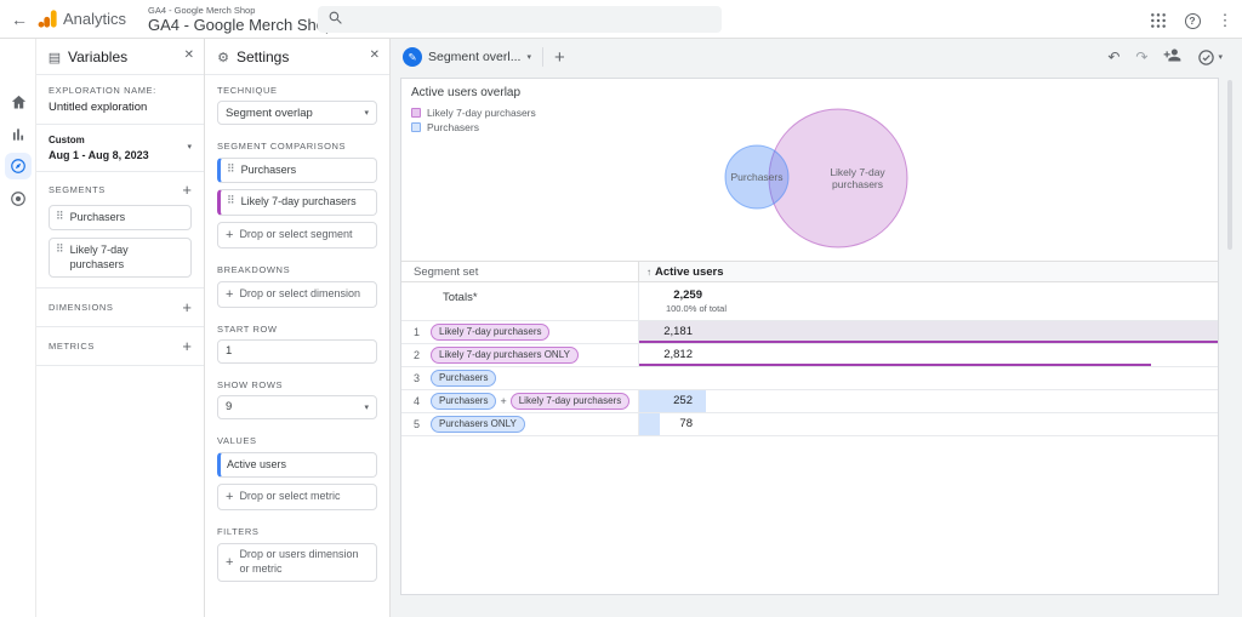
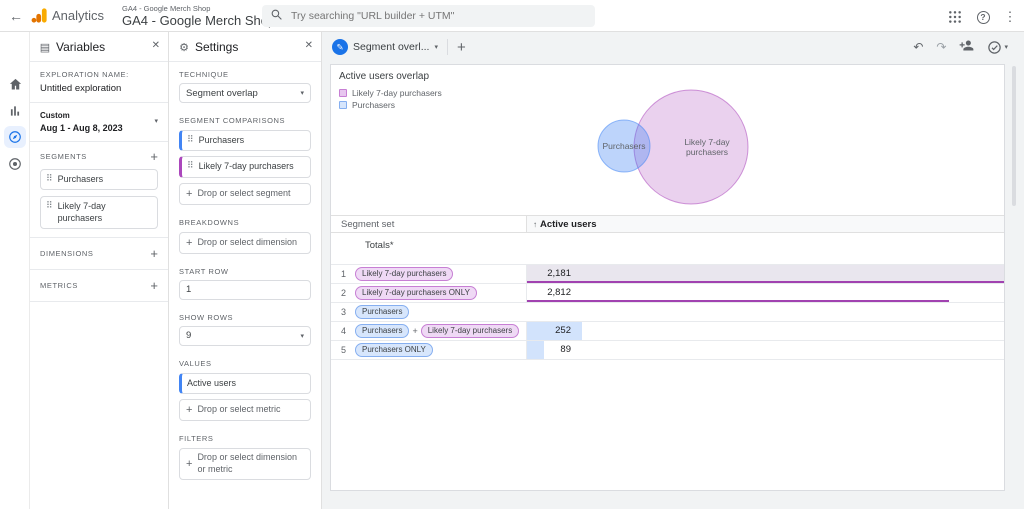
  ←
  Analytics
  GA4 - Google Merch Shop
  GA4 - Google Merch Sh
+ Try searching "URL builder + UTM"
  ?
  ⋮
  ▤
  Variables
  ✕
  EXPLORATION NAME:
  Untitled exploration
  Custom
  Aug 1 - Aug 8, 2023
  SEGMENTS
  +
  ⠿
  Purchasers
  ⠿
  Likely 7-day purchasers
  DIMENSIONS
  +
  METRICS
  +
  ⚙
  Settings
  ✕
  TECHNIQUE
  Segment overlap
  SEGMENT COMPARISONS
  ⠿
  Purchasers
  ⠿
  Likely 7-day purchasers
  +
  Drop or select segment
  BREAKDOWNS
  +
  Drop or select dimension
  START ROW
  1
  SHOW ROWS
  9
  VALUES
  Active users
  +
  Drop or select metric
  FILTERS
  +
- Drop or users dimension or metric
+ Drop or select dimension or metric
  ✎
  Segment overl...
  +
  ↶
  ↷
  Active users overlap
  Likely 7-day purchasers
  Purchasers
  Purchasers
  Likely 7-day purchasers
  Segment set
  ↑
  Active users
  Totals*
- 2,259
- 100.0% of total
  1
  Likely 7-day purchasers
  2,181
  2
  Likely 7-day purchasers ONLY
  2,812
  3
  Purchasers
  4
  Purchasers + Likely 7-day purchasers
  252
  5
  Purchasers ONLY
- 78
+ 89
